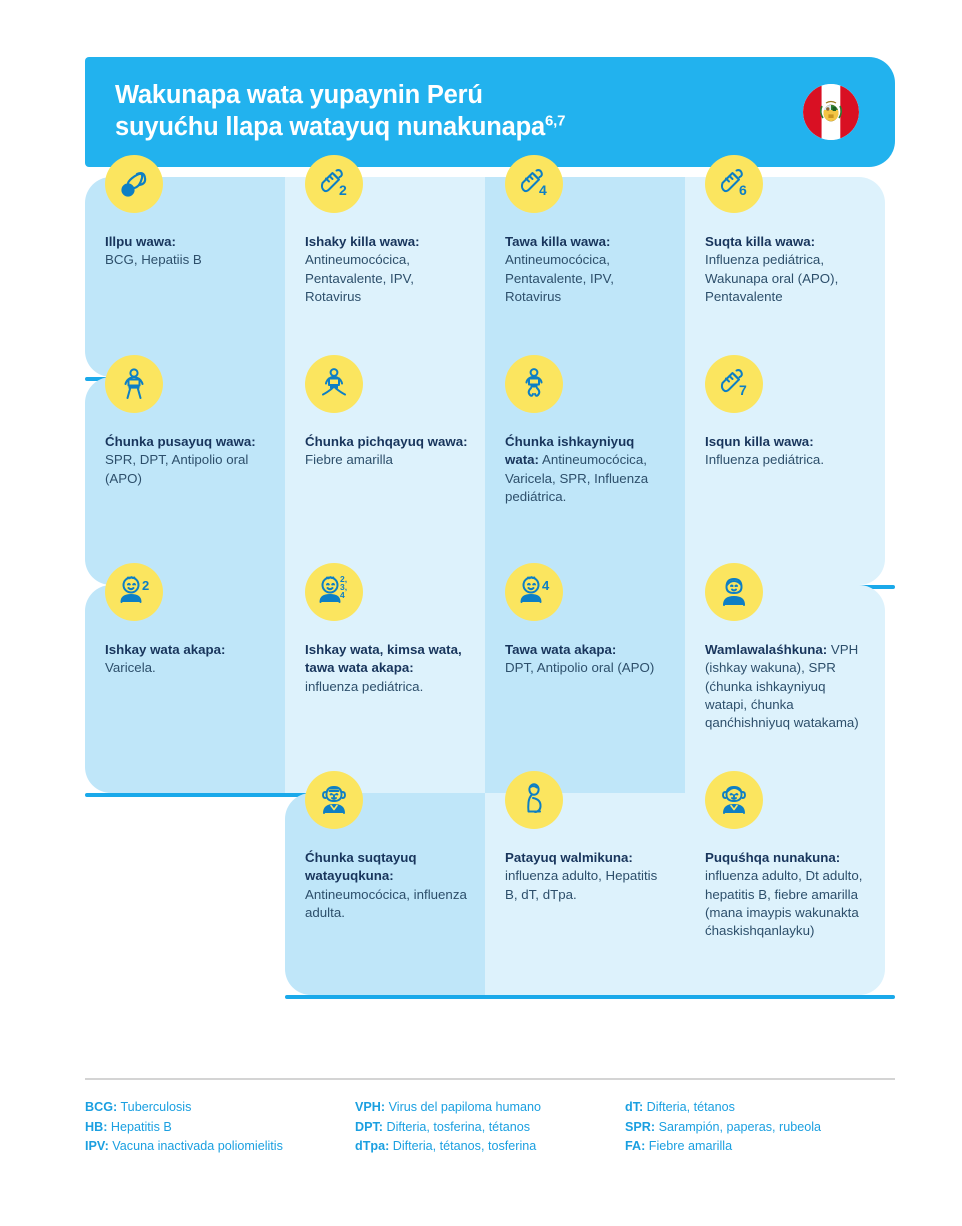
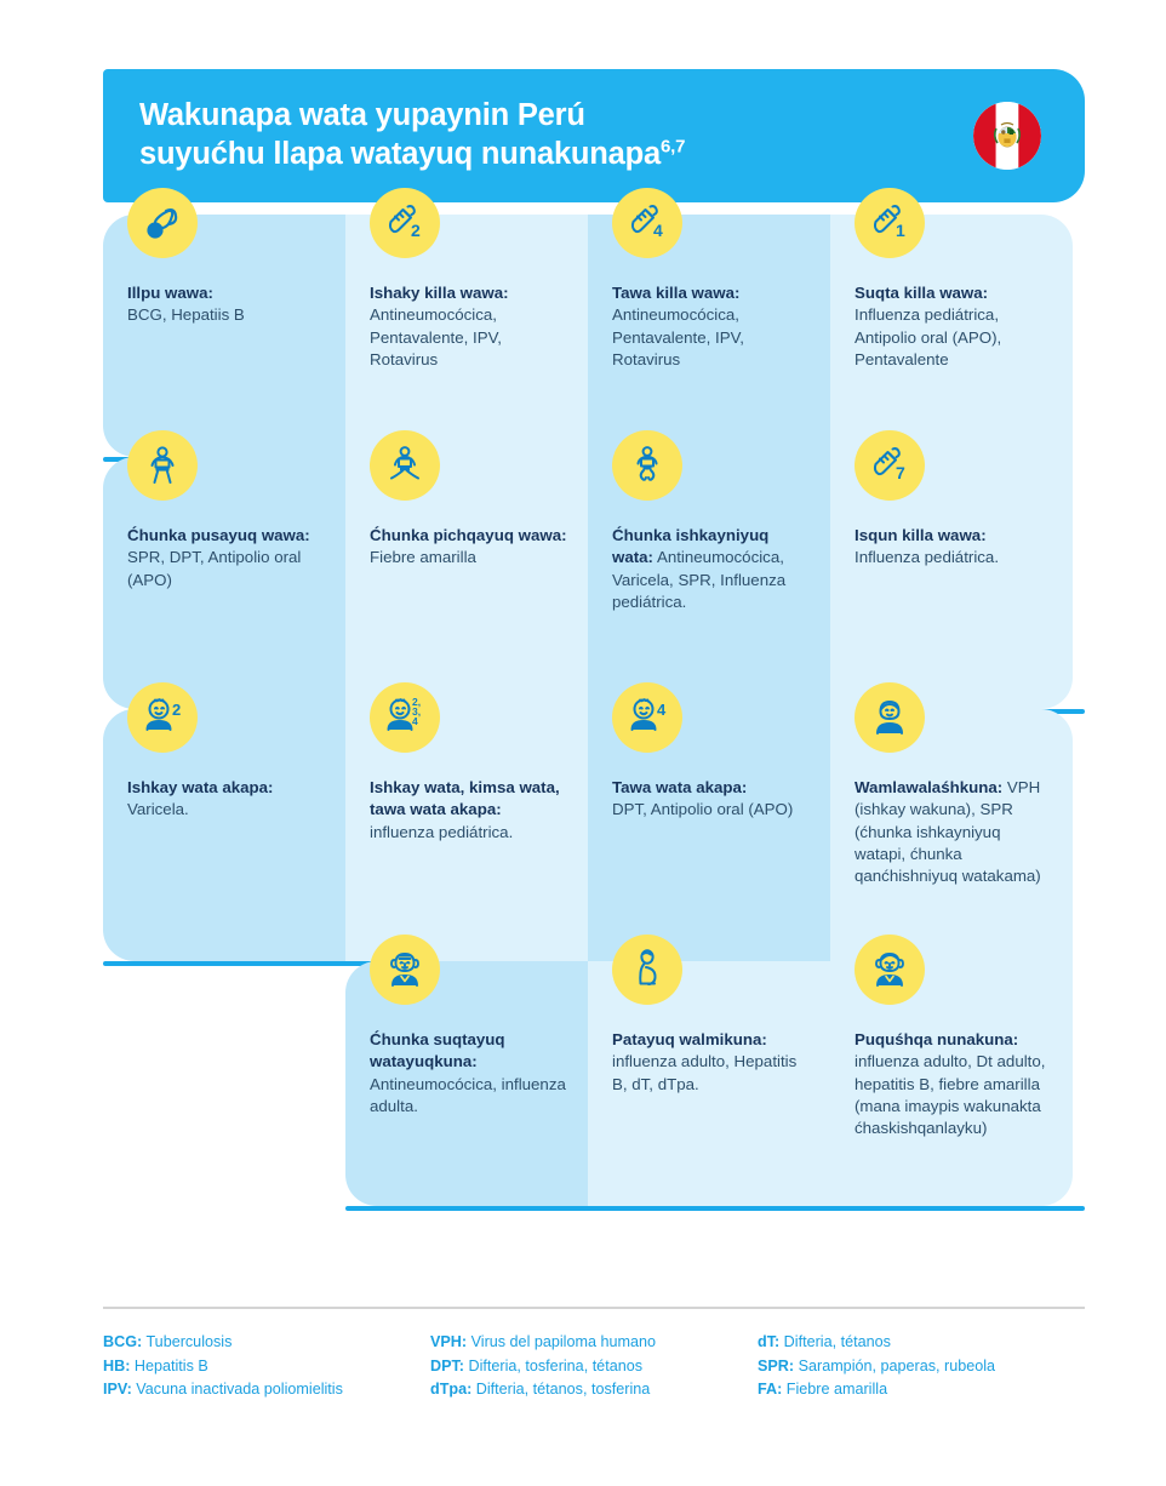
  Wakunapa wata yupaynin Perú
  suyućhu llapa watayuq nunakunapa6,7
  Illpu wawa:
  BCG, Hepatiis B
  2
  Ishaky killa wawa:
  Antineumocócica, Pentavalente, IPV, Rotavirus
  4
  Tawa killa wawa:
  Antineumocócica, Pentavalente, IPV, Rotavirus
- 6
+ 1
  Suqta killa wawa:
- Influenza pediátrica, Wakunapa oral (APO), Pentavalente
+ Influenza pediátrica, Antipolio oral (APO), Pentavalente
  Ćhunka pusayuq wawa: SPR, DPT, Antipolio oral (APO)
  Ćhunka pichqayuq wawa: Fiebre amarilla
  Ćhunka ishkayniyuq wata: Antineumocócica, Varicela, SPR, Influenza pediátrica.
  7
  Isqun killa wawa:
  Influenza pediátrica.
  2
  Ishkay wata akapa:
  Varicela.
  2,
  3,
  4
  Ishkay wata, kimsa wata, tawa wata akapa: influenza pediátrica.
  4
  Tawa wata akapa:
  DPT, Antipolio oral (APO)
  Wamlawalaśhkuna: VPH (ishkay wakuna), SPR (ćhunka ishkayniyuq watapi, ćhunka qanćhishniyuq watakama)
  Ćhunka suqtayuq watayuqkuna:
  Antineumocócica, influenza adulta.
  Patayuq walmikuna:
  influenza adulto, Hepatitis B, dT, dTpa.
  Puquśhqa nunakuna:
  influenza adulto, Dt adulto, hepatitis B, fiebre amarilla (mana imaypis wakunakta ćhaskishqanlayku)
  BCG: Tuberculosis
  HB: Hepatitis B
  IPV: Vacuna inactivada poliomielitis
  VPH: Virus del papiloma humano
  DPT: Difteria, tosferina, tétanos
  dTpa: Difteria, tétanos, tosferina
  dT: Difteria, tétanos
  SPR: Sarampión, paperas, rubeola
  FA: Fiebre amarilla
